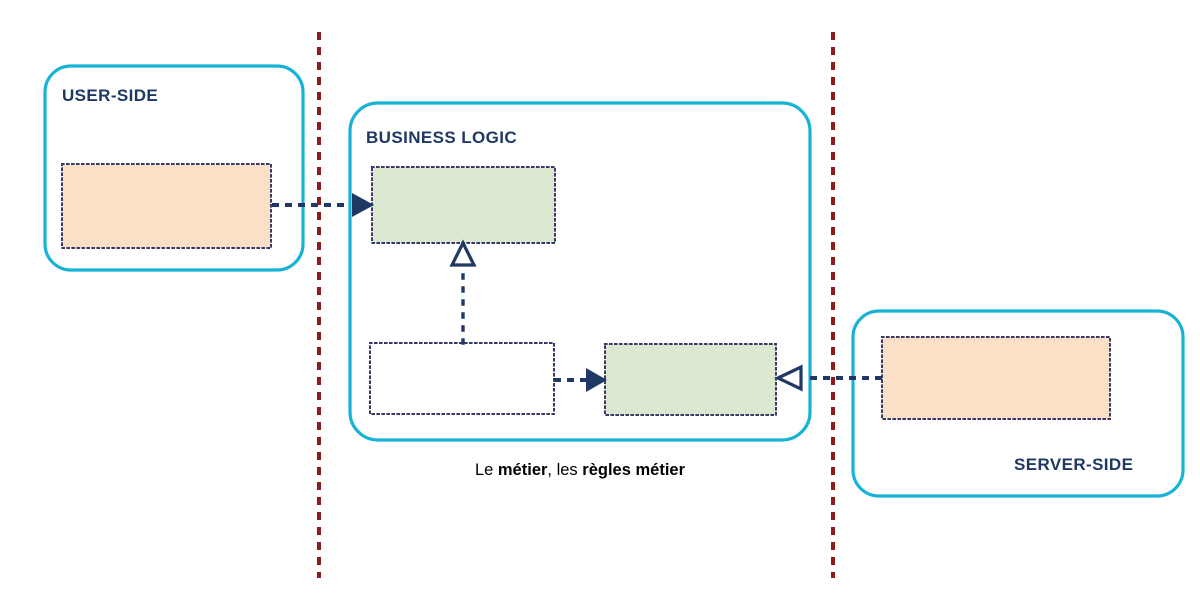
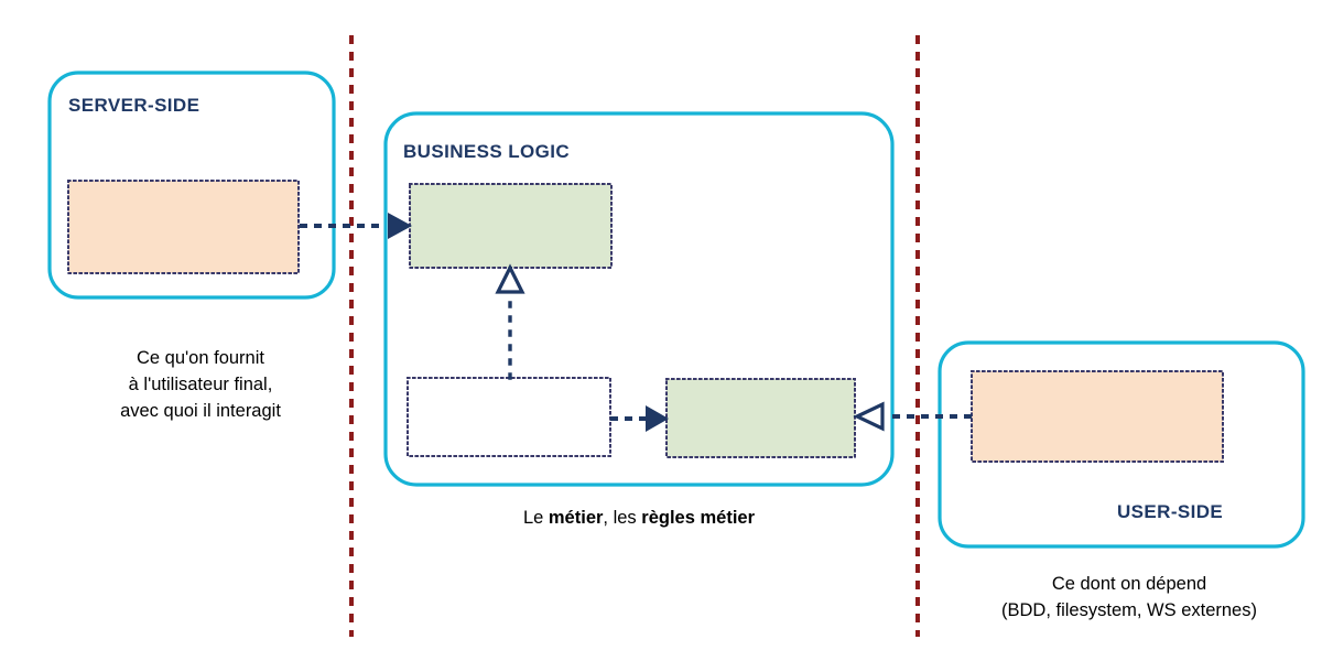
- USER-SIDE
+ SERVER-SIDE
  BUSINESS LOGIC
- SERVER-SIDE
+ USER-SIDE
+ Ce qu'on fournit
+ à l'utilisateur final,
+ avec quoi il interagit
  Le métier, les règles métier
+ Ce dont on dépend
+ (BDD, filesystem, WS externes)
